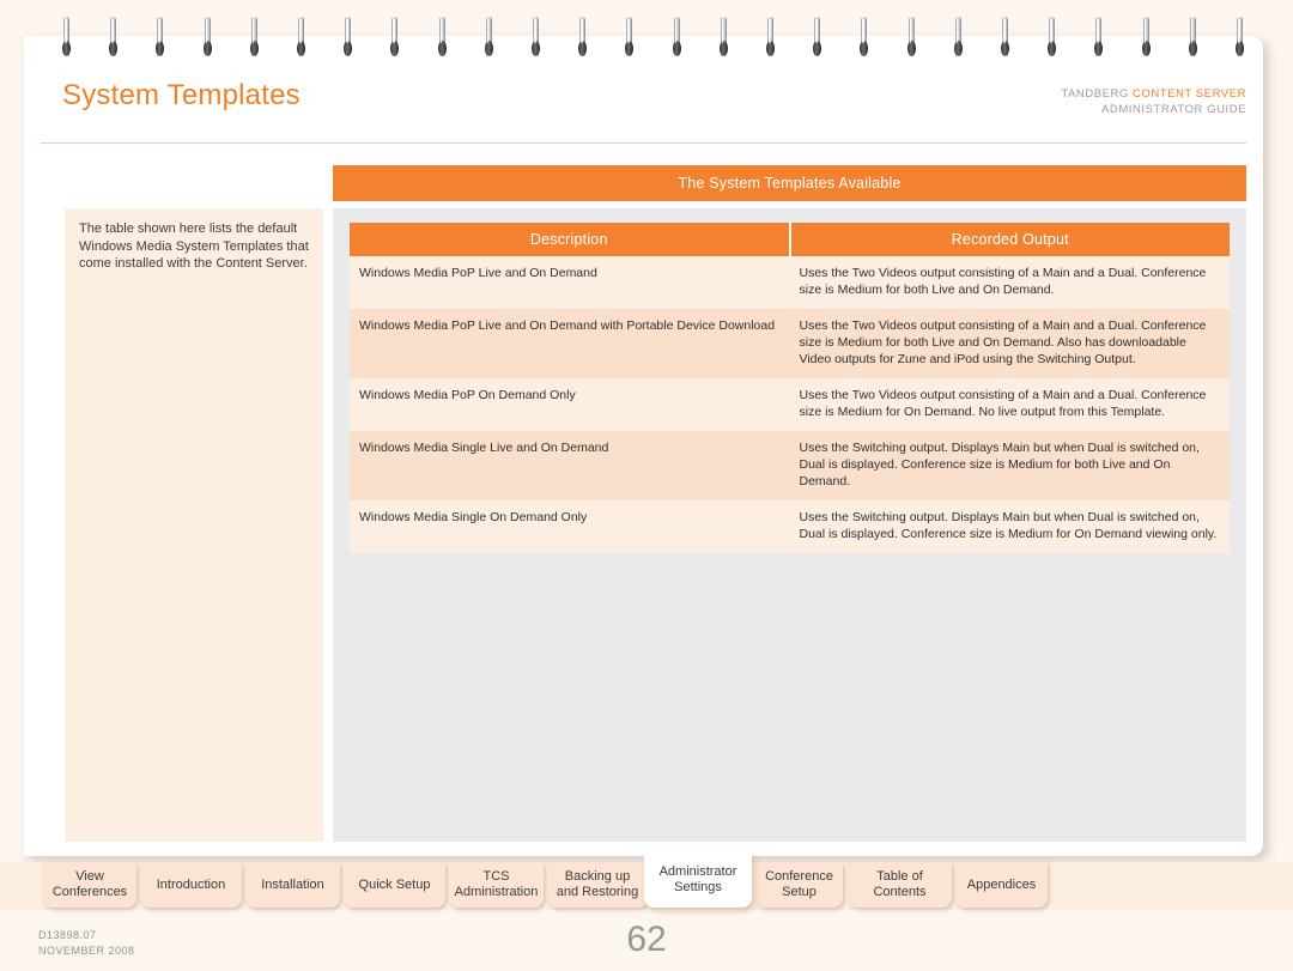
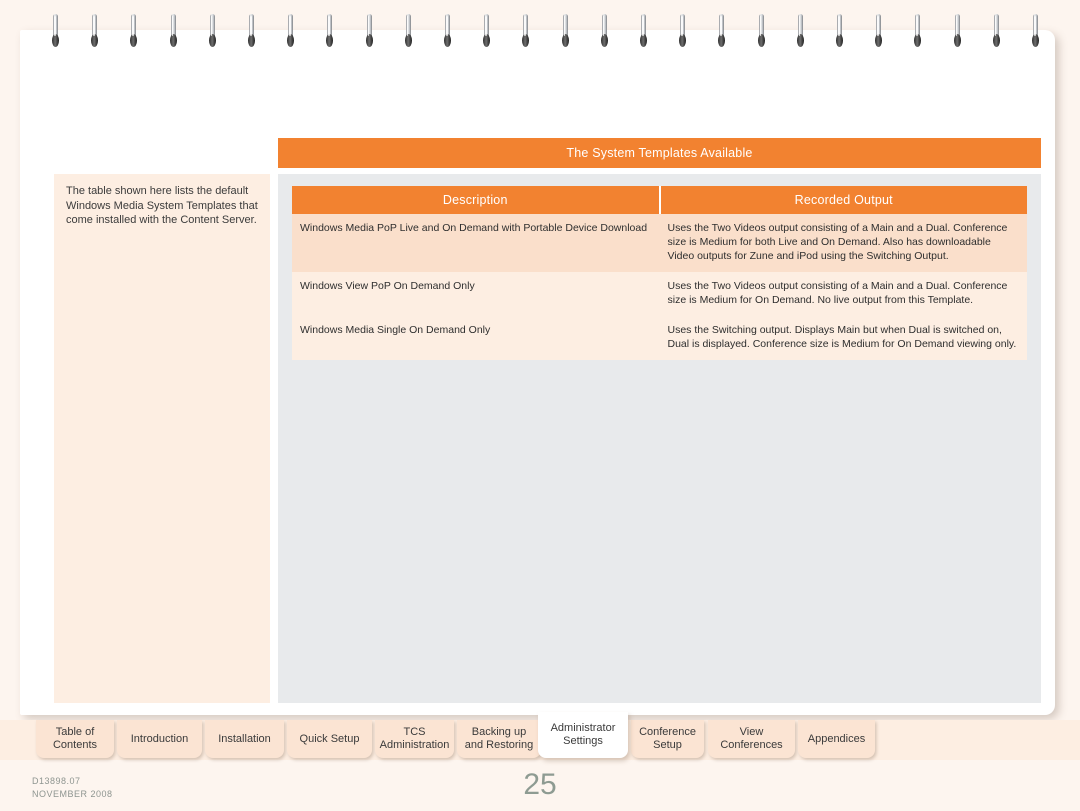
- System Templates
- TANDBERG CONTENT SERVER
- ADMINISTRATOR GUIDE
  The table shown here lists the default Windows Media System Templates that come installed with the Content Server.
  The System Templates Available
  Description	Recorded Output
- Windows Media PoP Live and On Demand	Uses the Two Videos output consisting of a Main and a Dual. Conference size is Medium for both Live and On Demand.
  Windows Media PoP Live and On Demand with Portable Device Download	Uses the Two Videos output consisting of a Main and a Dual. Conference size is Medium for both Live and On Demand. Also has downloadable Video outputs for Zune and iPod using the Switching Output.
- Windows Media PoP On Demand Only	Uses the Two Videos output consisting of a Main and a Dual. Conference size is Medium for On Demand. No live output from this Template.
+ Windows View PoP On Demand Only	Uses the Two Videos output consisting of a Main and a Dual. Conference size is Medium for On Demand. No live output from this Template.
- Windows Media Single Live and On Demand	Uses the Switching output. Displays Main but when Dual is switched on, Dual is displayed. Conference size is Medium for both Live and On Demand.
  Windows Media Single On Demand Only	Uses the Switching output. Displays Main but when Dual is switched on, Dual is displayed. Conference size is Medium for On Demand viewing only.
- View Conferences
+ Table of Contents
  Introduction
  Installation
  Quick Setup
  TCS Administration
  Backing up and Restoring
  Administrator Settings
  Conference Setup
- Table of Contents
+ View Conferences
  Appendices
  D13898.07
  NOVEMBER 2008
- 62
+ 25
